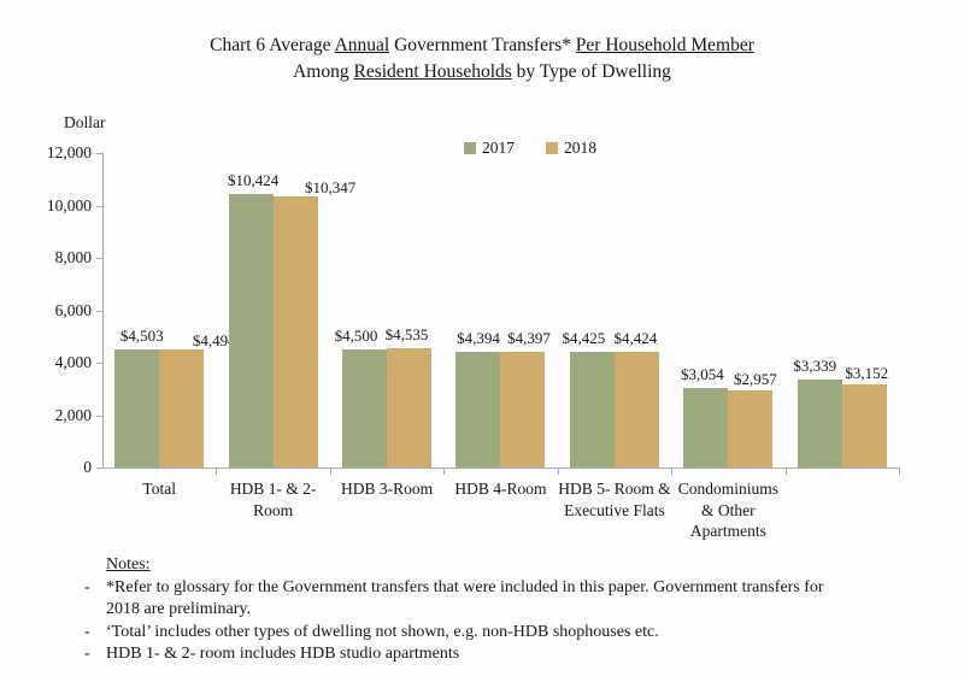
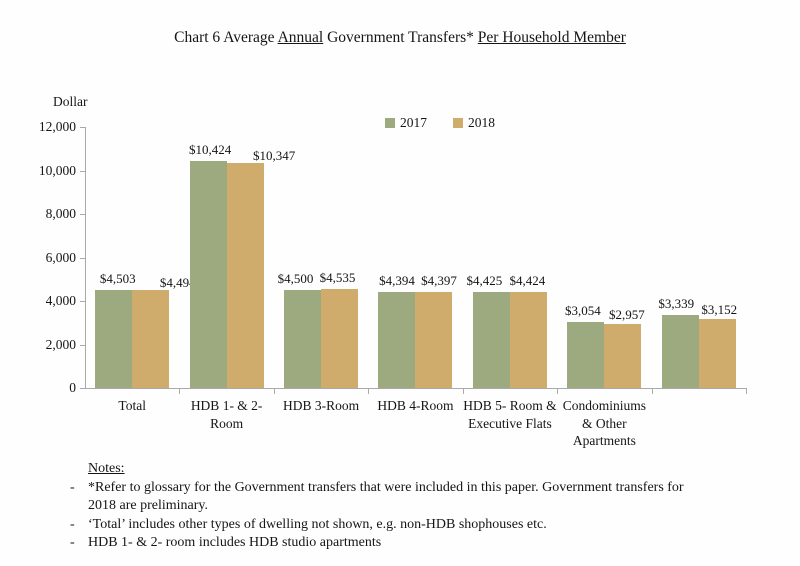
  Chart 6 Average Annual Government Transfers* Per Household Member
- Among Resident Households by Type of Dwelling
  Dollar
  2017
  2018
  12,000
  10,000
  8,000
  6,000
  4,000
  2,000
  0
  $4,503
  $4,49
  Total
  $10,424
  $10,347
  HDB 1- & 2- Room
  $4,500
  $4,535
  HDB 3-Room
  $4,394
  $4,397
  HDB 4-Room
  $4,425
  $4,424
  HDB 5- Room & Executive Flats
  $3,054
  $2,957
  Condominiums & Other Apartments
  $3,339
  $3,152
  Notes:
  -
  *Refer to glossary for the Government transfers that were included in this paper. Government transfers for
  2018 are preliminary.
  -
  ‘Total’ includes other types of dwelling not shown, e.g. non-HDB shophouses etc.
  -
  HDB 1- & 2- room includes HDB studio apartments
